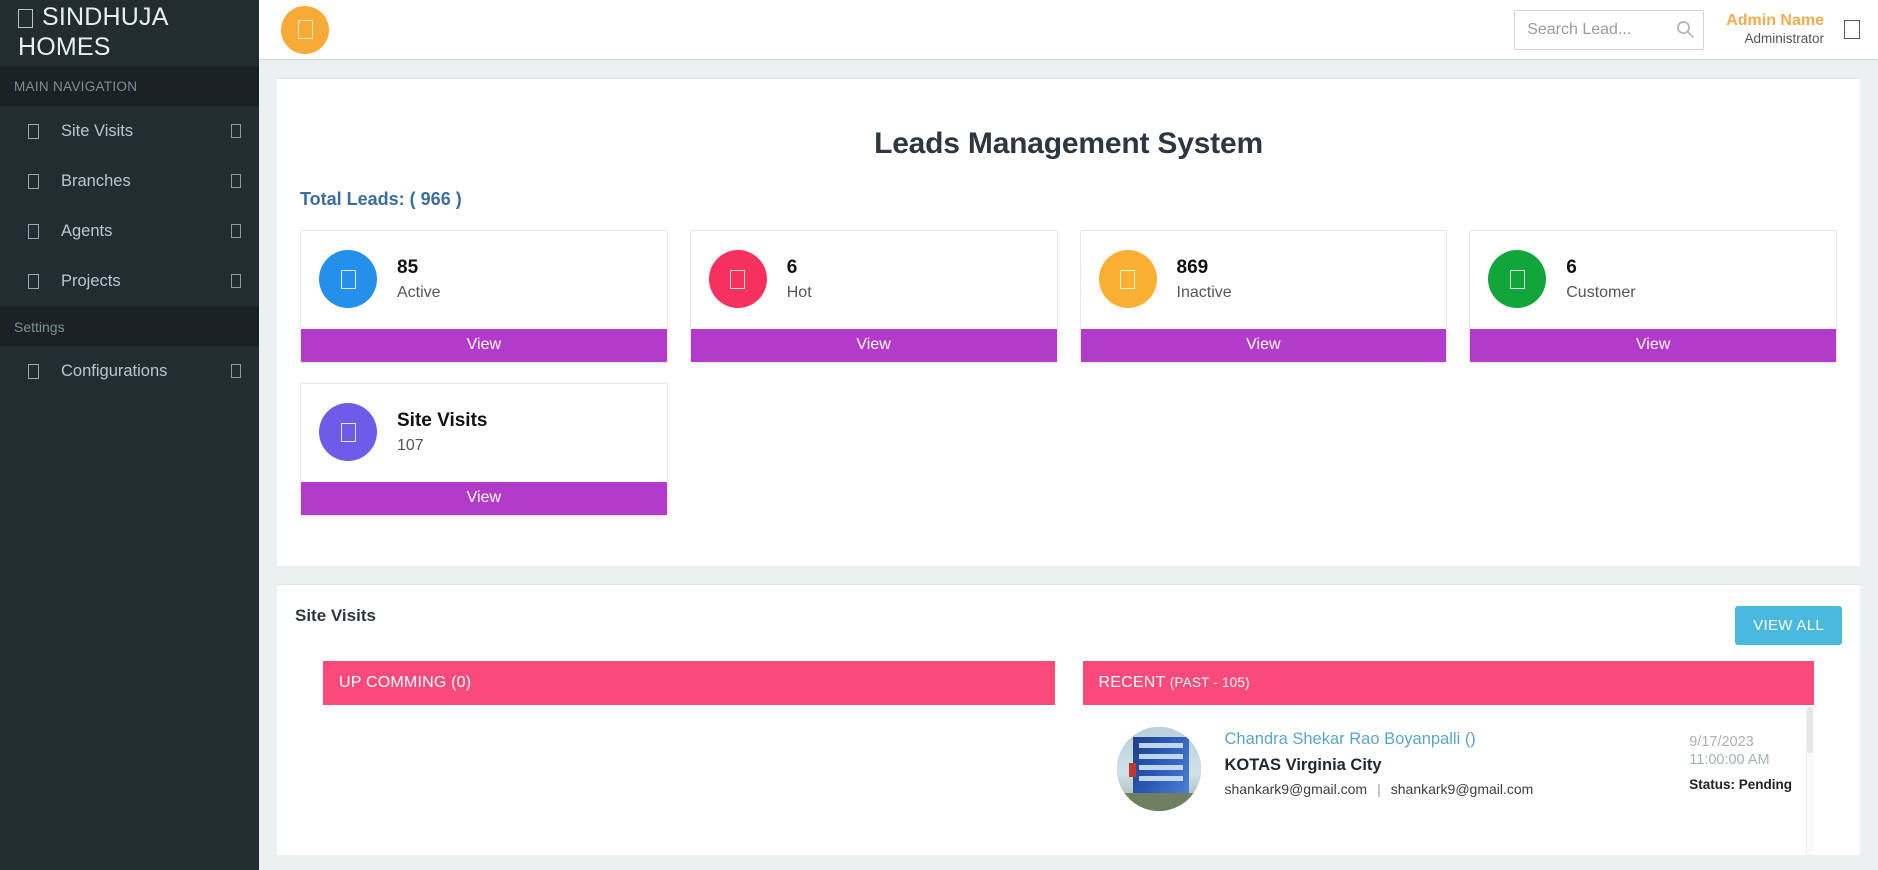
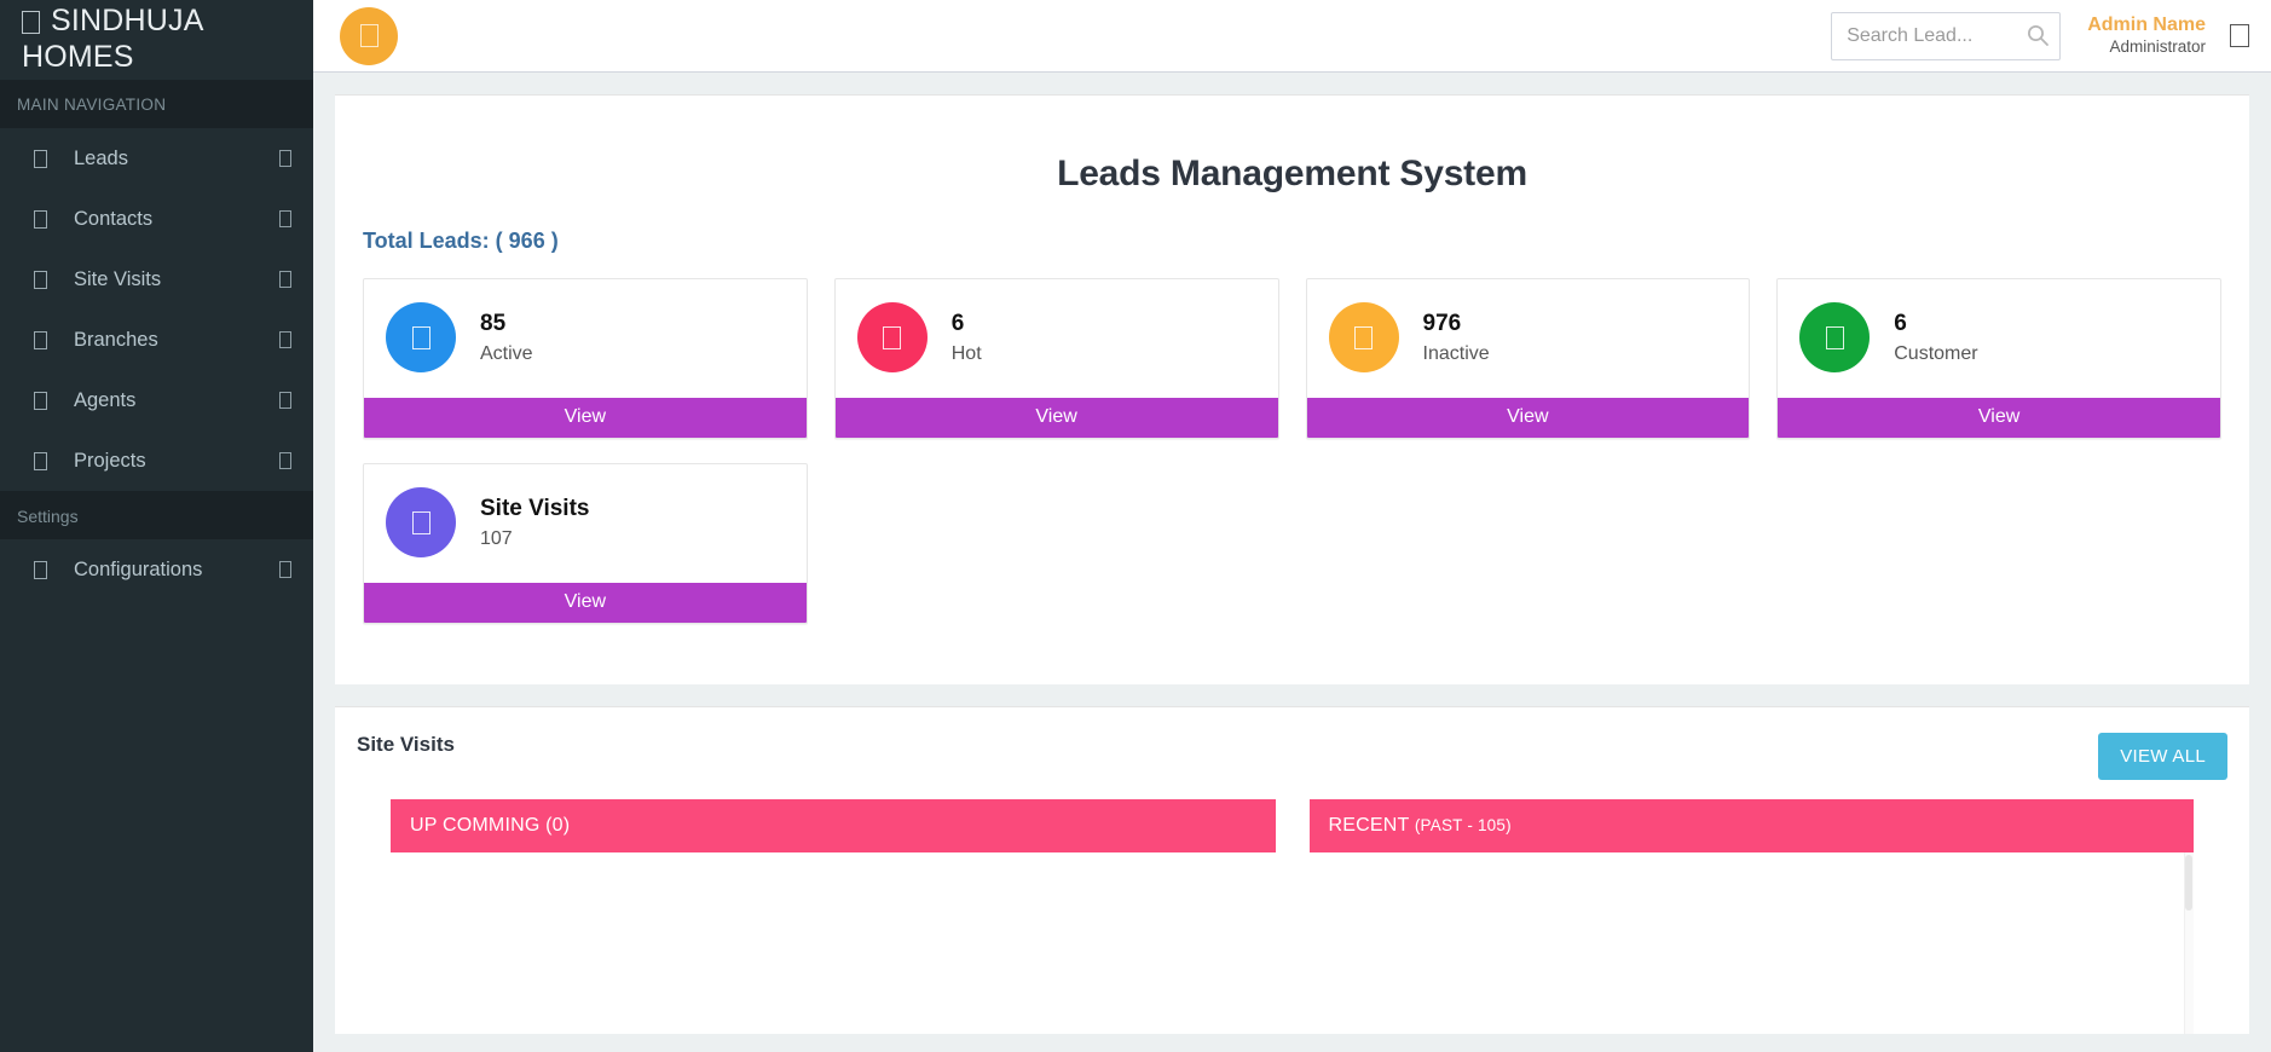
  SINDHUJA HOMES
  MAIN NAVIGATION
+ Leads
+ Contacts
  Site Visits
  Branches
  Agents
  Projects
  Settings
  Configurations
  Search Lead...
  Admin Name
  Administrator
  Leads Management System
  Total Leads: ( 966 )
  85
  Active
  View
  6
  Hot
  View
- 869
+ 976
  Inactive
  View
  6
  Customer
  View
  Site Visits
  107
  View
  Site Visits
  VIEW ALL
  UP COMMING (0)
  RECENT (PAST - 105)
- Chandra Shekar Rao Boyanpalli ()
- KOTAS Virginia City
- shankark9@gmail.com | shankark9@gmail.com
- 9/17/2023
- 11:00:00 AM
- Status: Pending
